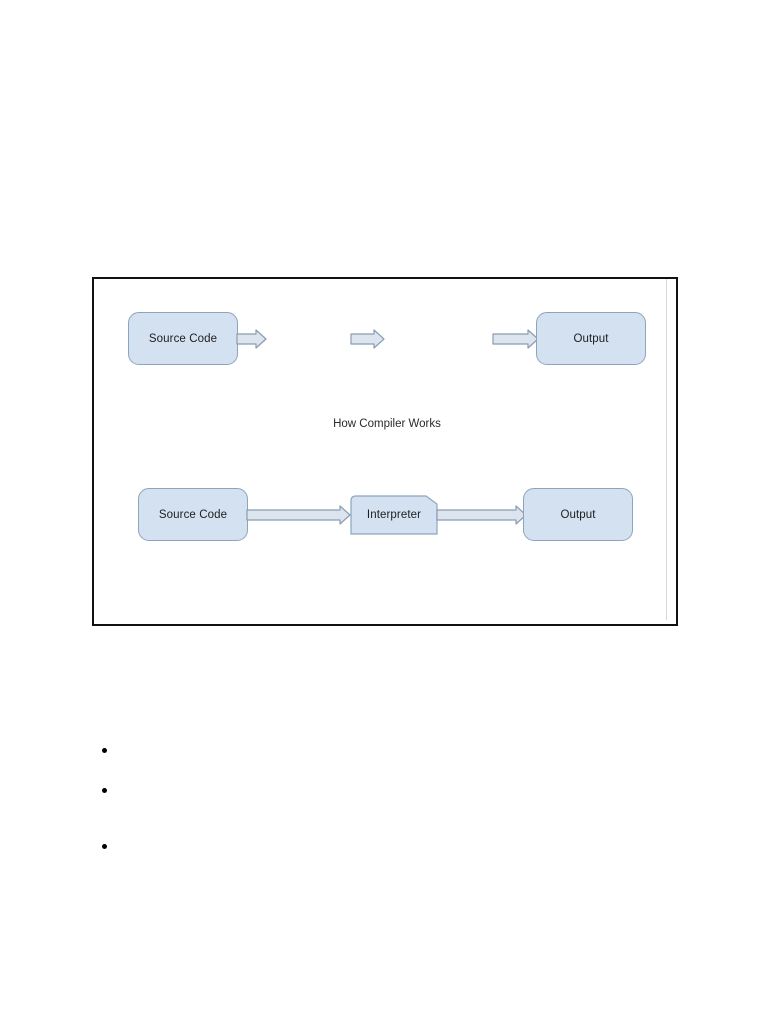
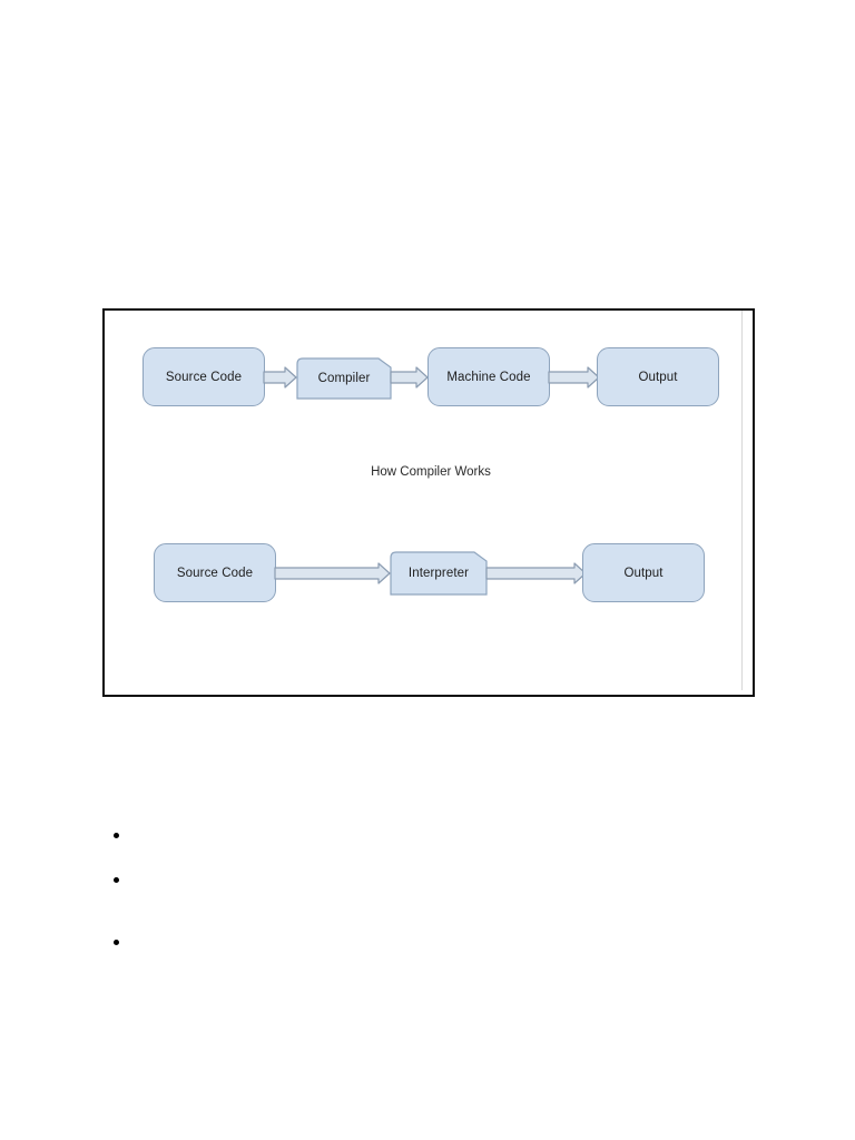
  Source Code
+ Compiler
+ Machine Code
  Output
  How Compiler Works
  Source Code
  Interpreter
  Output
